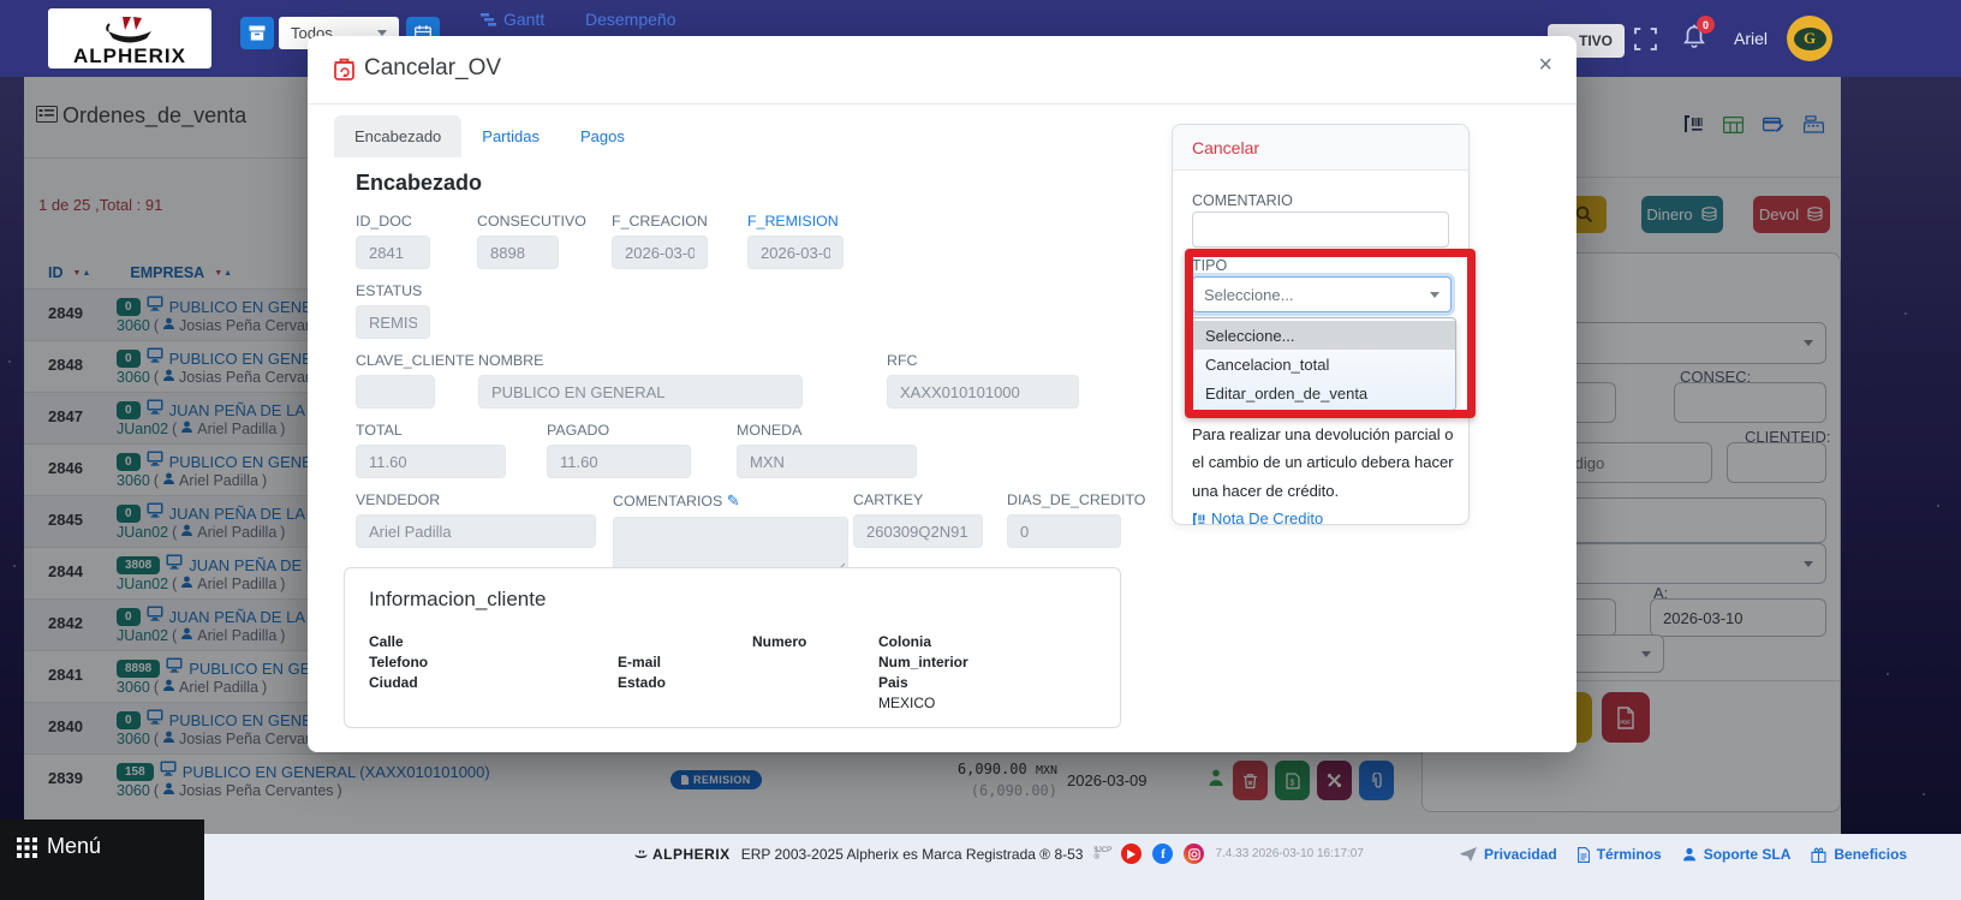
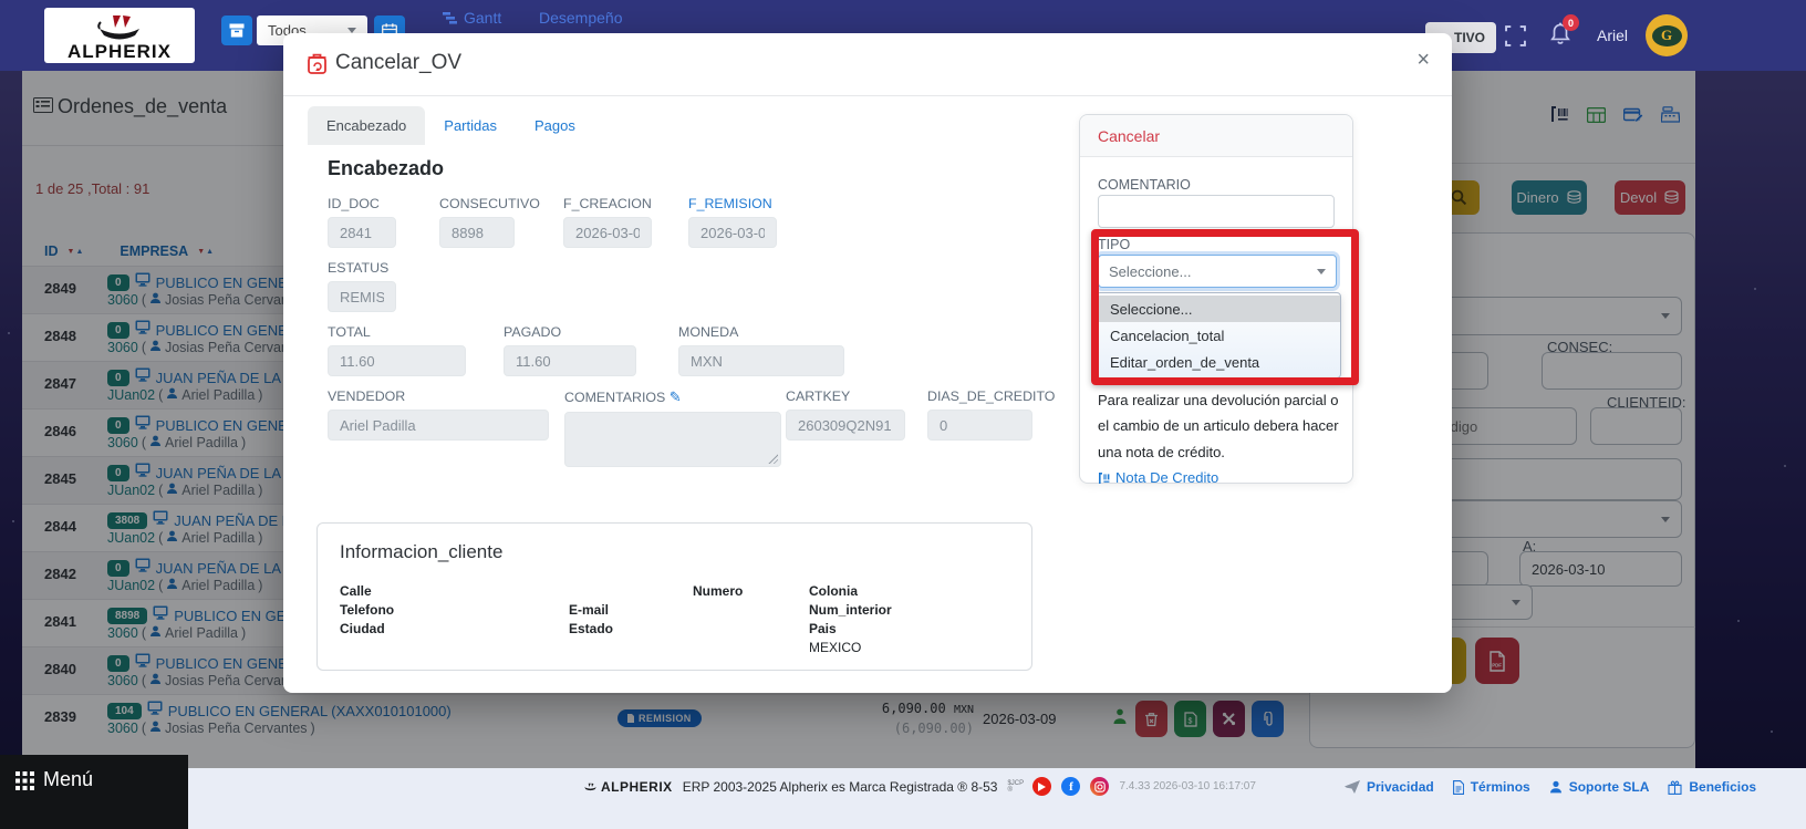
  Ordenes_de_venta
  1 de 25 ,Total : 91
  ID
  EMPRESA
  2849
  0
  PUBLICO EN GEN
  3060
  (
  Josias Peña Cerva
  2848
  0
  PUBLICO EN GEN
  3060
  (
  Josias Peña Cerva
  2847
  0
  JUAN PEÑA DE LA
  JUan02
  (
  Ariel Padilla
  )
  2846
  0
  PUBLICO EN GEN
  3060
  (
  Ariel Padilla
  )
  2845
  0
  JUAN PEÑA DE LA
  JUan02
  (
  Ariel Padilla
  )
  2844
  3808
  JUAN PEÑA DE
  JUan02
  (
  Ariel Padilla
  )
  2842
  0
  JUAN PEÑA DE LA
  JUan02
  (
  Ariel Padilla
  )
  2841
  8898
  PUBLICO EN GE
  3060
  (
  Ariel Padilla
  )
  2840
  0
  PUBLICO EN GEN
  3060
  (
  Josias Peña Cerva
  2839
- 158
+ 104
  PUBLICO EN GENERAL (XAXX010101000)
  3060
  (
  Josias Peña Cervantes
  )
  REMISION
  6,090.00 MXN
  (6,090.00)
  2026-03-09
  Dinero
  Devol
  CONSEC:
  CLIENTEID:
  A:
  2026-03-10
  ALPHERIX
  Todos
  Gantt
  Desempeño
  TIVO
  0
  Ariel
  G
  Cancelar_OV
  ×
  Encabezado
  Partidas
  Pagos
  Encabezado
  ID_DOC
  2841
  CONSECUTIVO
  8898
  F_CREACION
  2026-03-0
  F_REMISION
  2026-03-0
  ESTATUS
- CLAVE_CLIENTE
- NOMBRE
- PUBLICO EN GENERAL
- RFC
- XAXX010101000
  TOTAL
  11.60
  PAGADO
  11.60
  MONEDA
  MXN
  VENDEDOR
  Ariel Padilla
  COMENTARIOS ✎
  CARTKEY
  260309Q2N91
  DIAS_DE_CREDITO
  0
  Informacion_cliente
  Calle
  Numero
  Colonia
  Telefono
  E-mail
  Num_interior
  Ciudad
  Estado
  Pais
  MEXICO
  Cancelar
  COMENTARIO
  TIPO
  Seleccione...
  Seleccione...
  Cancelacion_total
  Editar_orden_de_venta
- Para realizar una devolución parcial o el cambio de un articulo debera hacer una hacer de crédito.
+ Para realizar una devolución parcial o el cambio de un articulo debera hacer una nota de crédito.
  Nota De Credito
  ALPHERIX
  ERP 2003-2025 Alpherix es Marca Registrada ® 8-53
  f
  7.4.33 2026-03-10 16:17:07
  Privacidad
  Términos
  Soporte SLA
  Beneficios
  Menú
